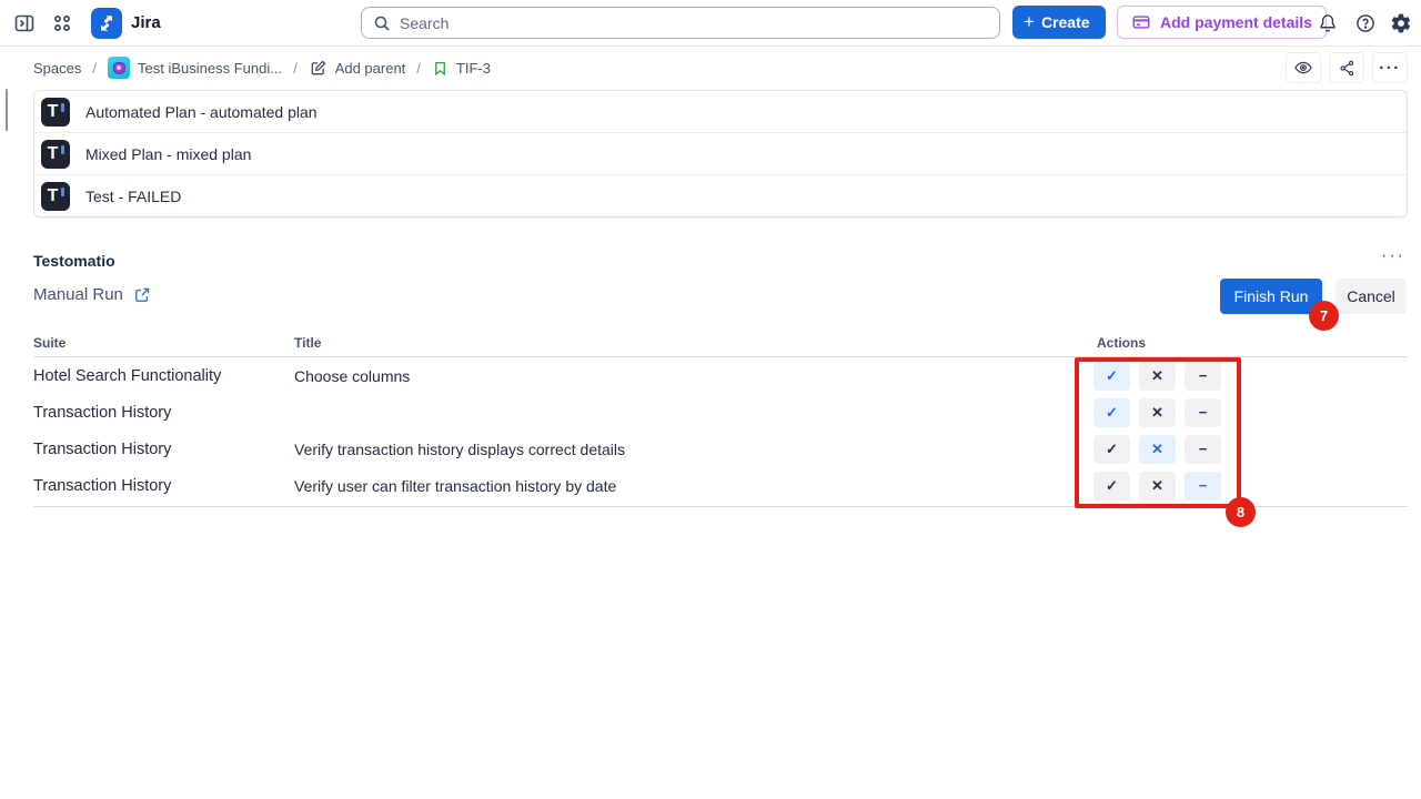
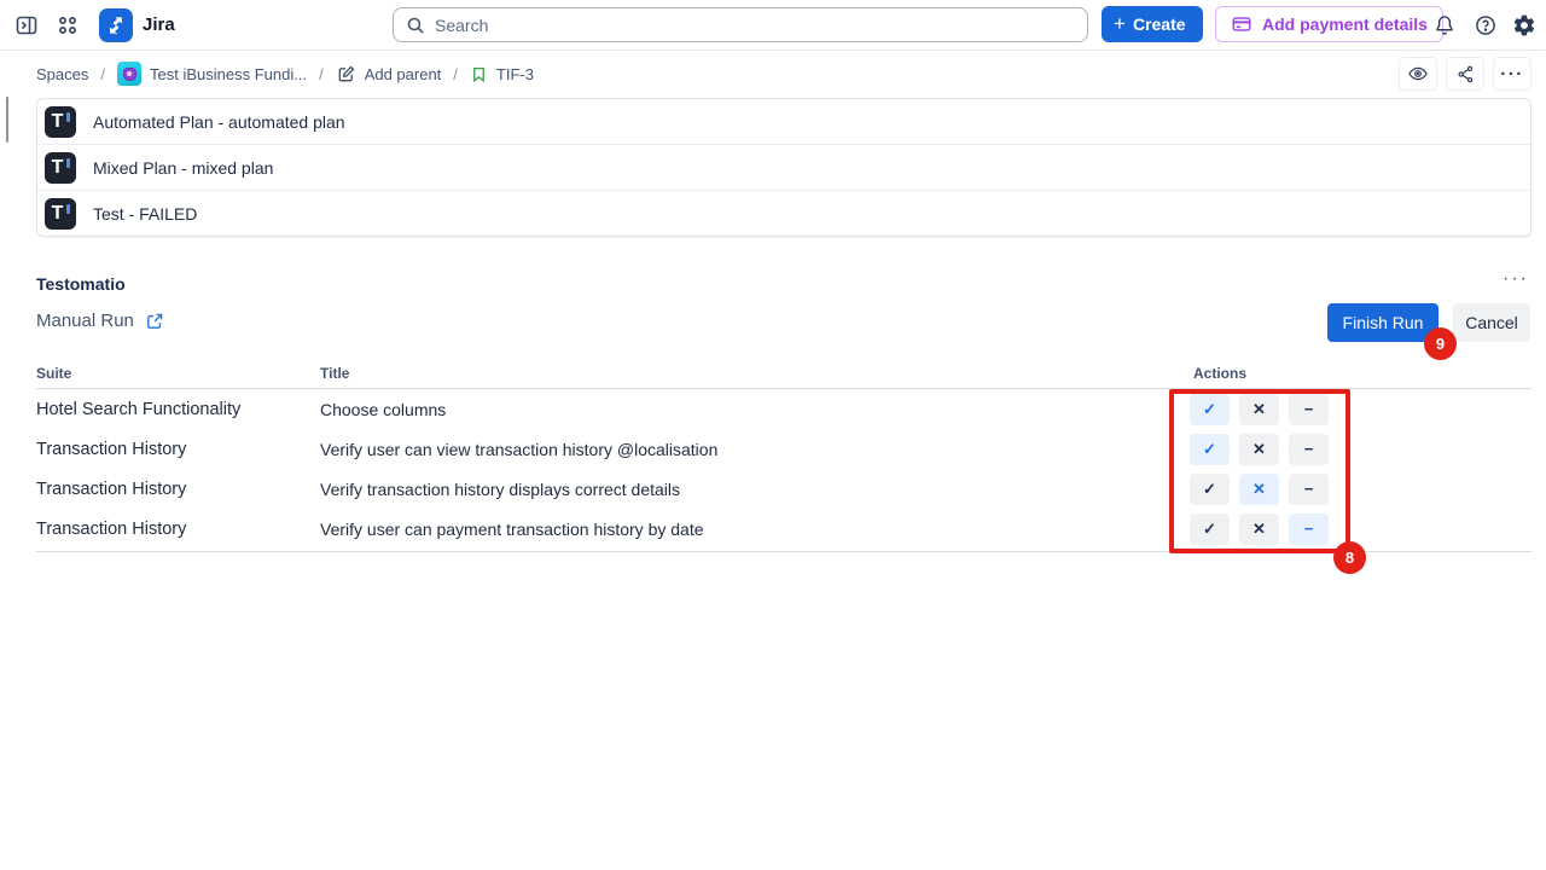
  Jira
  Search
  +
  Create
  Add payment details
  Spaces
  /
  Test iBusiness Fundi...
  /
  Add parent
  /
  TIF-3
  ···
  T
  Automated Plan - automated plan
  T
  Mixed Plan - mixed plan
  T
  Test - FAILED
  Testomatio
  ···
  Manual Run
  Finish Run
  Cancel
  Suite
  Title
  Actions
  Hotel Search Functionality
  Choose columns
  ✓
  ✕
  −
  Transaction History
+ Verify user can view transaction history @localisation
  ✓
  ✕
  −
  Transaction History
  Verify transaction history displays correct details
  ✓
  ✕
  −
  Transaction History
- Verify user can filter transaction history by date
+ Verify user can payment transaction history by date
  ✓
  ✕
  −
- 7
+ 9
  8
